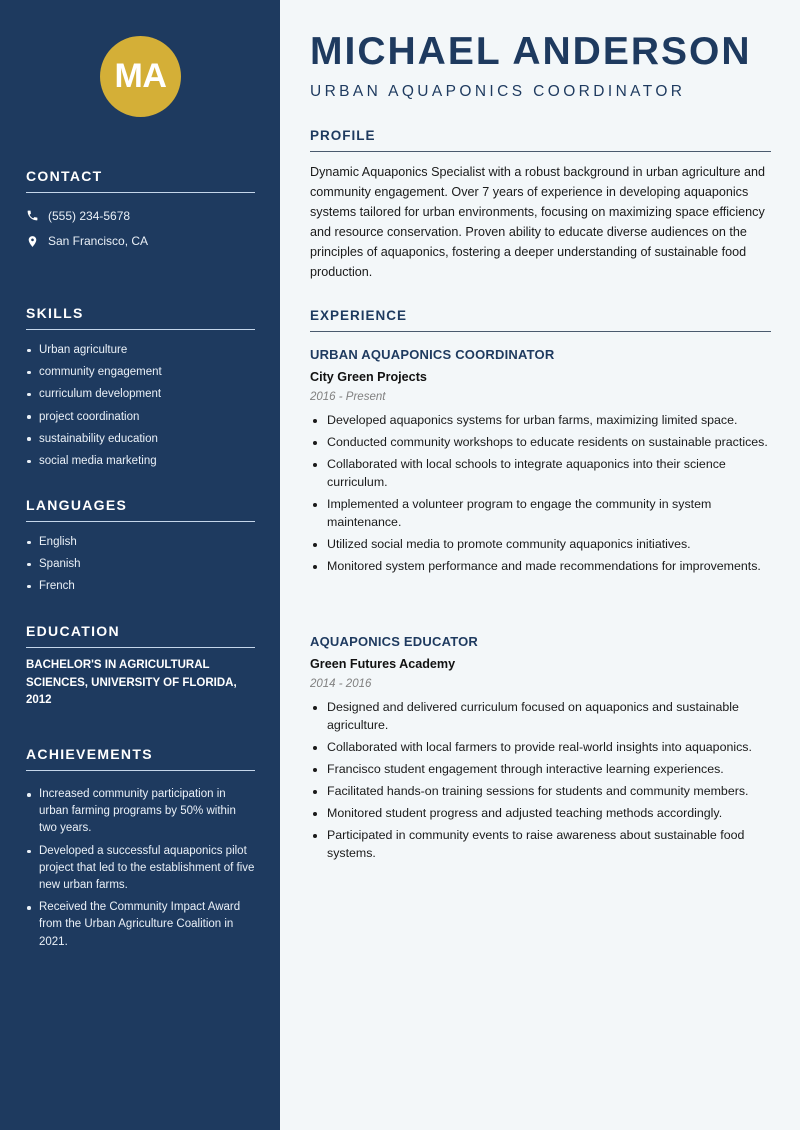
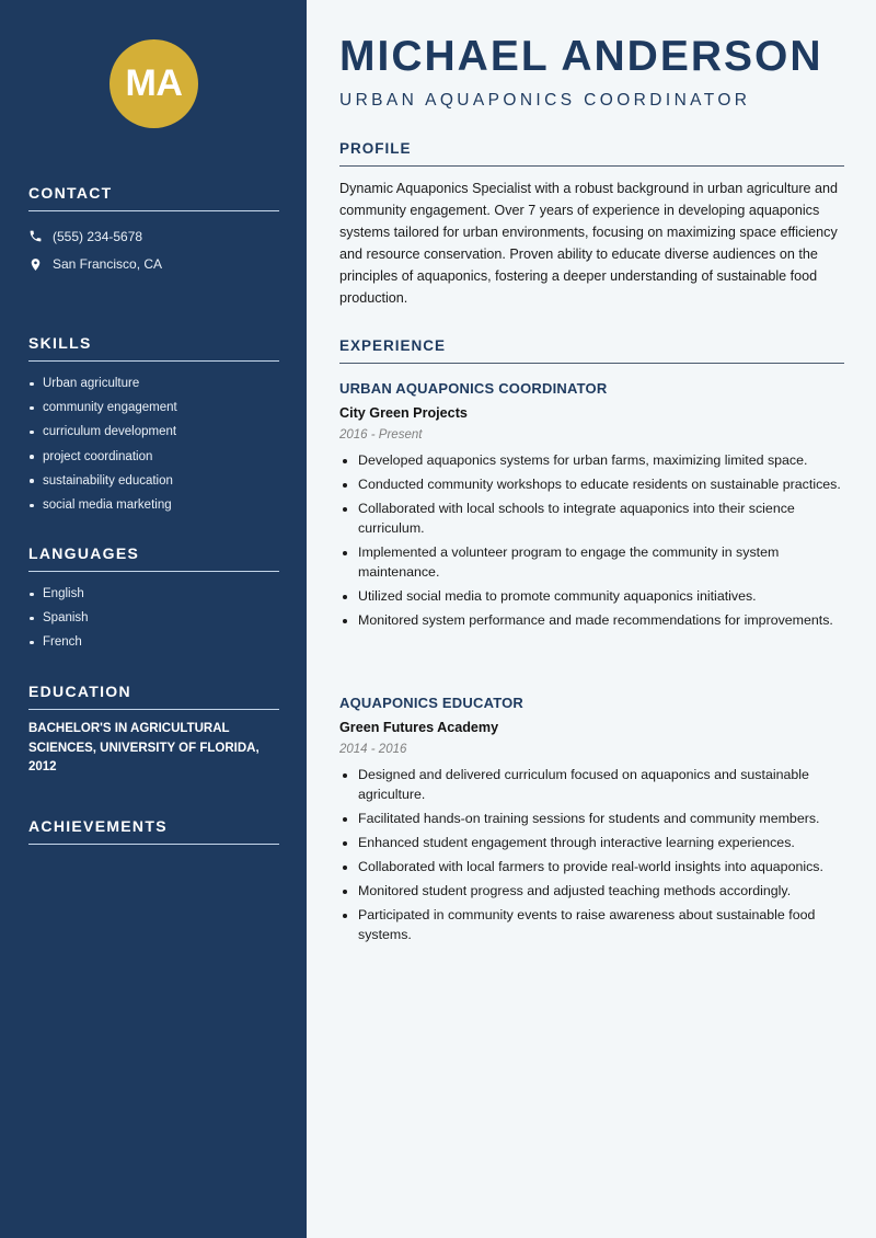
  MA
  CONTACT
  (555) 234-5678
  San Francisco, CA
  SKILLS
  Urban agriculture
  community engagement
  curriculum development
  project coordination
  sustainability education
  social media marketing
  LANGUAGES
  English
  Spanish
  French
  EDUCATION
  BACHELOR'S IN AGRICULTURAL SCIENCES, UNIVERSITY OF FLORIDA, 2012
  ACHIEVEMENTS
- Increased community participation in urban farming programs by 50% within two years.
- Developed a successful aquaponics pilot project that led to the establishment of five new urban farms.
- Received the Community Impact Award from the Urban Agriculture Coalition in 2021.
  MICHAEL ANDERSON
  URBAN AQUAPONICS COORDINATOR
  PROFILE
  Dynamic Aquaponics Specialist with a robust background in urban agriculture and community engagement. Over 7 years of experience in developing aquaponics systems tailored for urban environments, focusing on maximizing space efficiency and resource conservation. Proven ability to educate diverse audiences on the principles of aquaponics, fostering a deeper understanding of sustainable food production.
  EXPERIENCE
  URBAN AQUAPONICS COORDINATOR
  City Green Projects
  2016 - Present
  Developed aquaponics systems for urban farms, maximizing limited space.
  Conducted community workshops to educate residents on sustainable practices.
  Collaborated with local schools to integrate aquaponics into their science curriculum.
  Implemented a volunteer program to engage the community in system maintenance.
  Utilized social media to promote community aquaponics initiatives.
  Monitored system performance and made recommendations for improvements.
  AQUAPONICS EDUCATOR
  Green Futures Academy
  2014 - 2016
  Designed and delivered curriculum focused on aquaponics and sustainable agriculture.
- Collaborated with local farmers to provide real-world insights into aquaponics.
+ Facilitated hands-on training sessions for students and community members.
- Francisco student engagement through interactive learning experiences.
+ Enhanced student engagement through interactive learning experiences.
- Facilitated hands-on training sessions for students and community members.
+ Collaborated with local farmers to provide real-world insights into aquaponics.
  Monitored student progress and adjusted teaching methods accordingly.
  Participated in community events to raise awareness about sustainable food systems.
